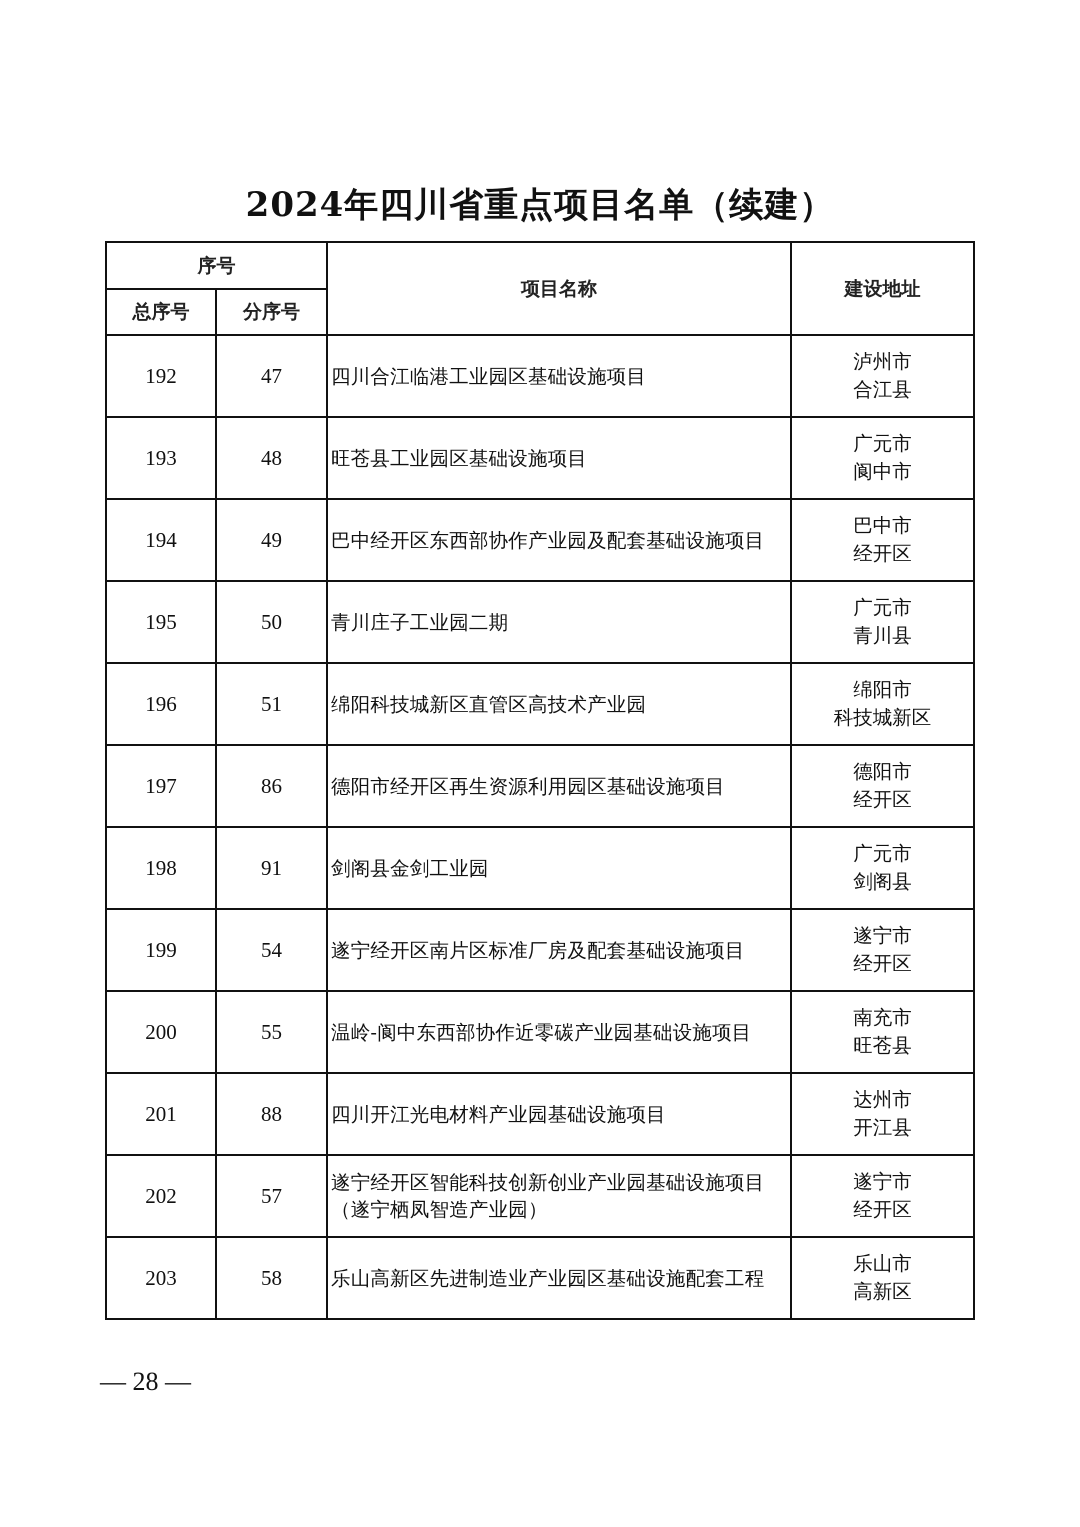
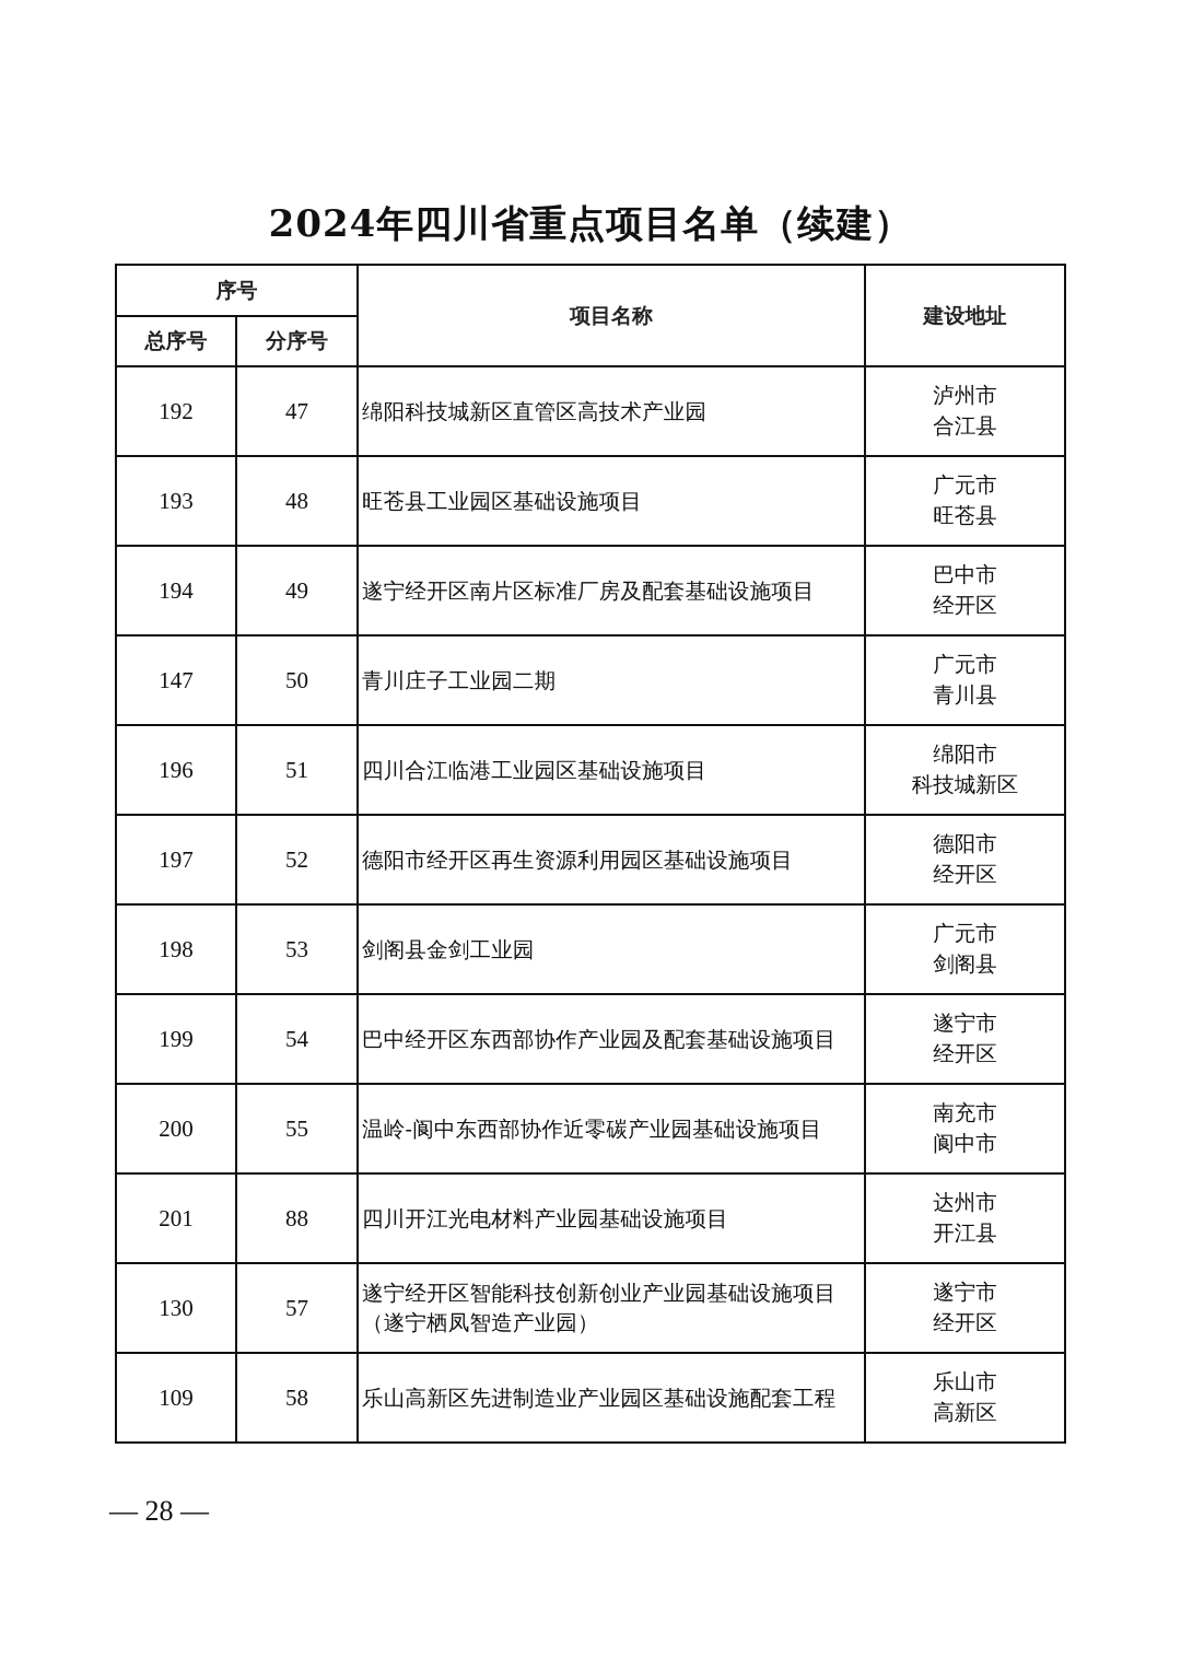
  2024年四川省重点项目名单（续建）
  序号	项目名称	建设地址
  总序号	分序号
- 192	47	四川合江临港工业园区基础设施项目	泸州市 合江县
+ 192	47	绵阳科技城新区直管区高技术产业园	泸州市 合江县
- 193	48	旺苍县工业园区基础设施项目	广元市 阆中市
+ 193	48	旺苍县工业园区基础设施项目	广元市 旺苍县
- 194	49	巴中经开区东西部协作产业园及配套基础设施项目	巴中市 经开区
+ 194	49	遂宁经开区南片区标准厂房及配套基础设施项目	巴中市 经开区
- 195	50	青川庄子工业园二期	广元市 青川县
+ 147	50	青川庄子工业园二期	广元市 青川县
- 196	51	绵阳科技城新区直管区高技术产业园	绵阳市 科技城新区
+ 196	51	四川合江临港工业园区基础设施项目	绵阳市 科技城新区
- 197	86	德阳市经开区再生资源利用园区基础设施项目	德阳市 经开区
+ 197	52	德阳市经开区再生资源利用园区基础设施项目	德阳市 经开区
- 198	91	剑阁县金剑工业园	广元市 剑阁县
+ 198	53	剑阁县金剑工业园	广元市 剑阁县
- 199	54	遂宁经开区南片区标准厂房及配套基础设施项目	遂宁市 经开区
+ 199	54	巴中经开区东西部协作产业园及配套基础设施项目	遂宁市 经开区
- 200	55	温岭-阆中东西部协作近零碳产业园基础设施项目	南充市 旺苍县
+ 200	55	温岭-阆中东西部协作近零碳产业园基础设施项目	南充市 阆中市
  201	88	四川开江光电材料产业园基础设施项目	达州市 开江县
- 202	57	遂宁经开区智能科技创新创业产业园基础设施项目（遂宁栖凤智造产业园）	遂宁市 经开区
+ 130	57	遂宁经开区智能科技创新创业产业园基础设施项目（遂宁栖凤智造产业园）	遂宁市 经开区
- 203	58	乐山高新区先进制造业产业园区基础设施配套工程	乐山市 高新区
+ 109	58	乐山高新区先进制造业产业园区基础设施配套工程	乐山市 高新区
  — 28 —
